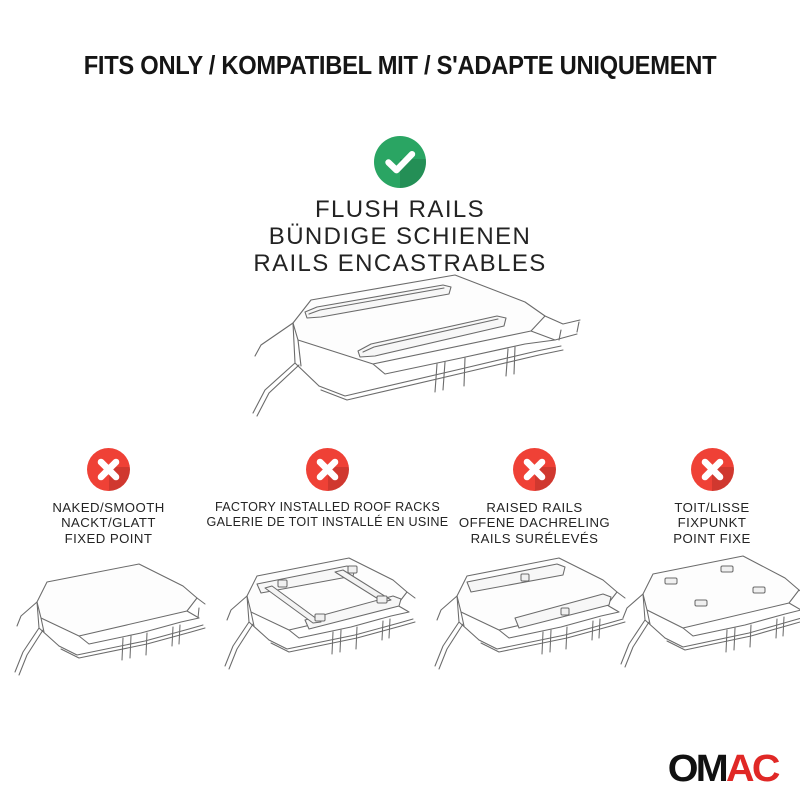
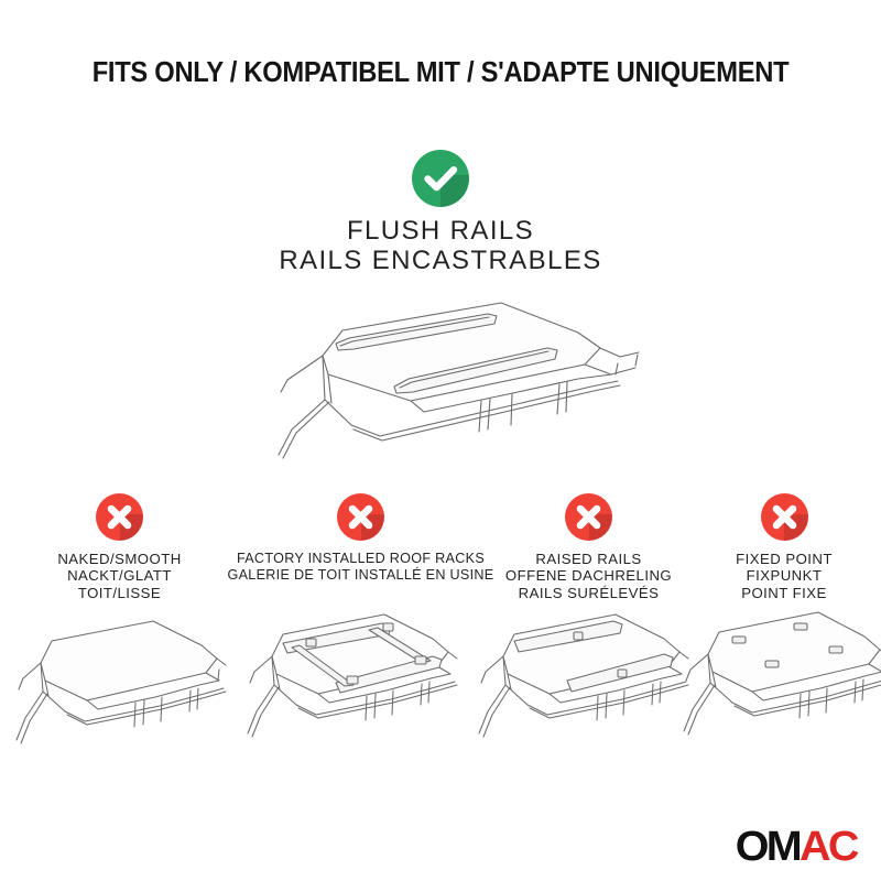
  FITS ONLY / KOMPATIBEL MIT / S'ADAPTE UNIQUEMENT
  FLUSH RAILS
- BÜNDIGE SCHIENEN
  RAILS ENCASTRABLES
  NAKED/SMOOTH
  NACKT/GLATT
- FIXED POINT
+ TOIT/LISSE
  FACTORY INSTALLED ROOF RACKS
  GALERIE DE TOIT INSTALLÉ EN USINE
  RAISED RAILS
  OFFENE DACHRELING
  RAILS SURÉLEVÉS
- TOIT/LISSE
+ FIXED POINT
  FIXPUNKT
  POINT FIXE
  OMAC
